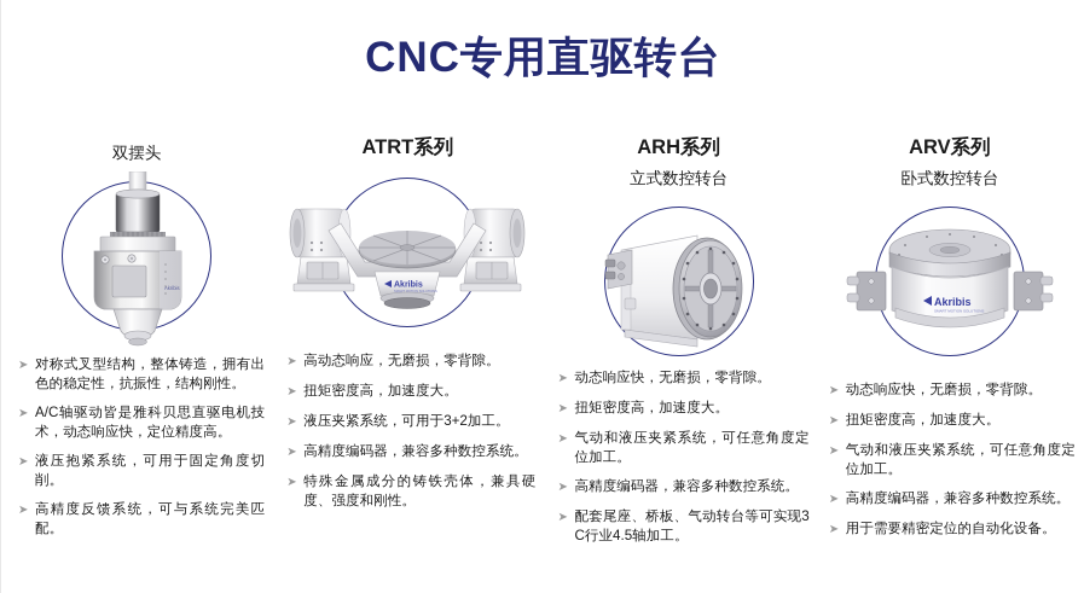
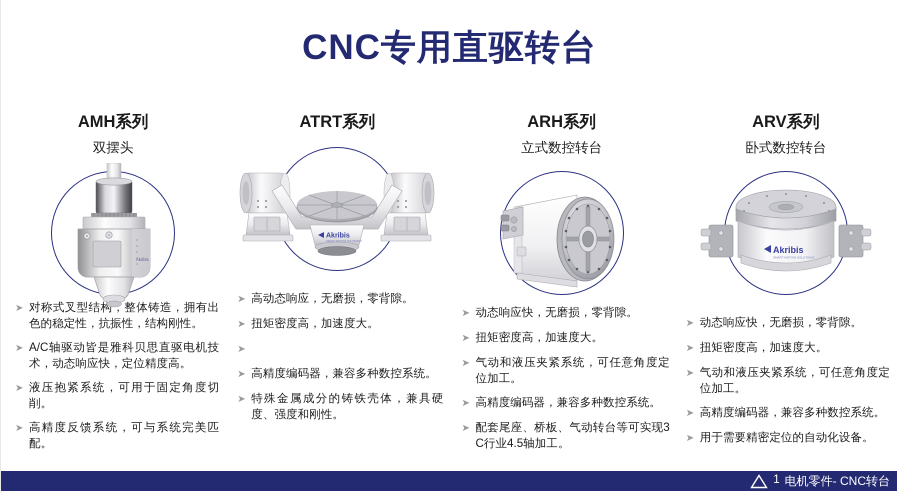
  CNC专用直驱转台
+ AMH系列
  双摆头
  ➤
  对称式叉型结构，整体铸造，拥有出色的稳定性，抗振性，结构刚性。
  ➤
  A/C轴驱动皆是雅科贝思直驱电机技术，动态响应快，定位精度高。
  ➤
  液压抱紧系统，可用于固定角度切削。
  ➤
  高精度反馈系统，可与系统完美匹配。
  ATRT系列
  ➤
  高动态响应，无磨损，零背隙。
  ➤
  扭矩密度高，加速度大。
  ➤
- 液压夹紧系统，可用于3+2加工。
  ➤
  高精度编码器，兼容多种数控系统。
  ➤
  特殊金属成分的铸铁壳体，兼具硬度、强度和刚性。
  ARH系列
  立式数控转台
  ➤
  动态响应快，无磨损，零背隙。
  ➤
  扭矩密度高，加速度大。
  ➤
  气动和液压夹紧系统，可任意角度定位加工。
  ➤
  高精度编码器，兼容多种数控系统。
  ➤
  配套尾座、桥板、气动转台等可实现3C行业4.5轴加工。
  ARV系列
  卧式数控转台
  Akribis
  ➤
  动态响应快，无磨损，零背隙。
  ➤
  扭矩密度高，加速度大。
  ➤
  气动和液压夹紧系统，可任意角度定位加工。
  ➤
  高精度编码器，兼容多种数控系统。
  ➤
  用于需要精密定位的自动化设备。
+ 1
+ 电机零件- CNC转台
